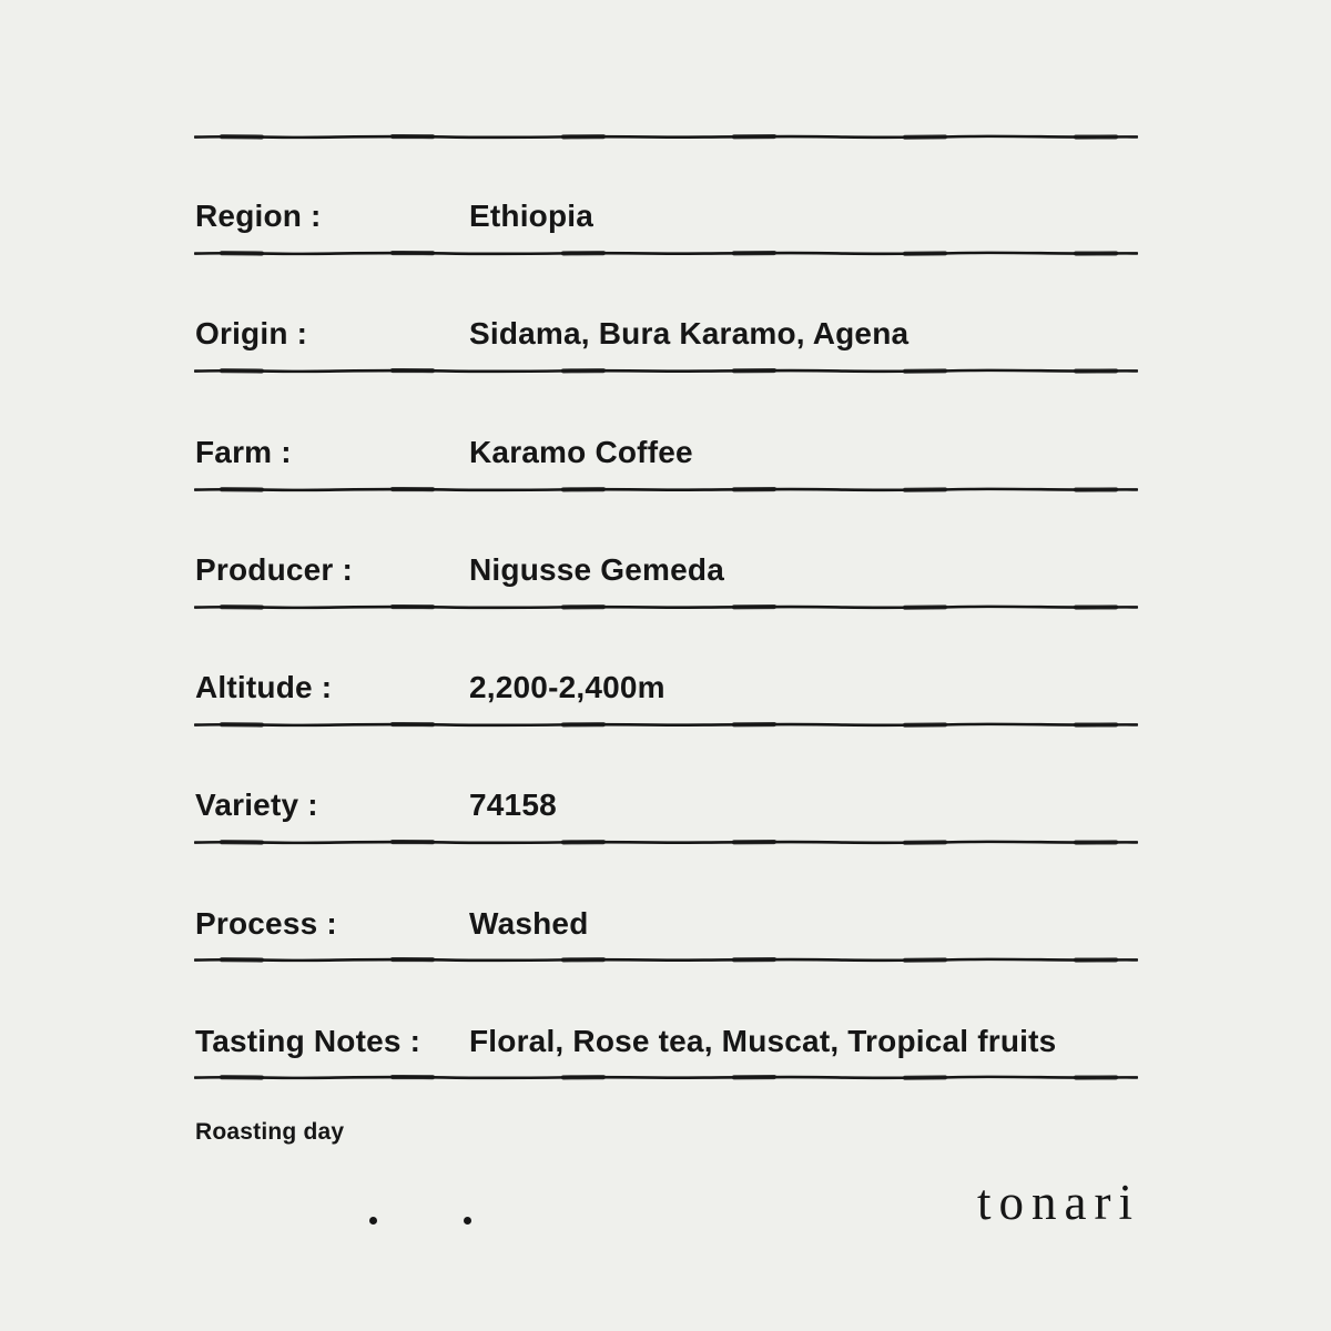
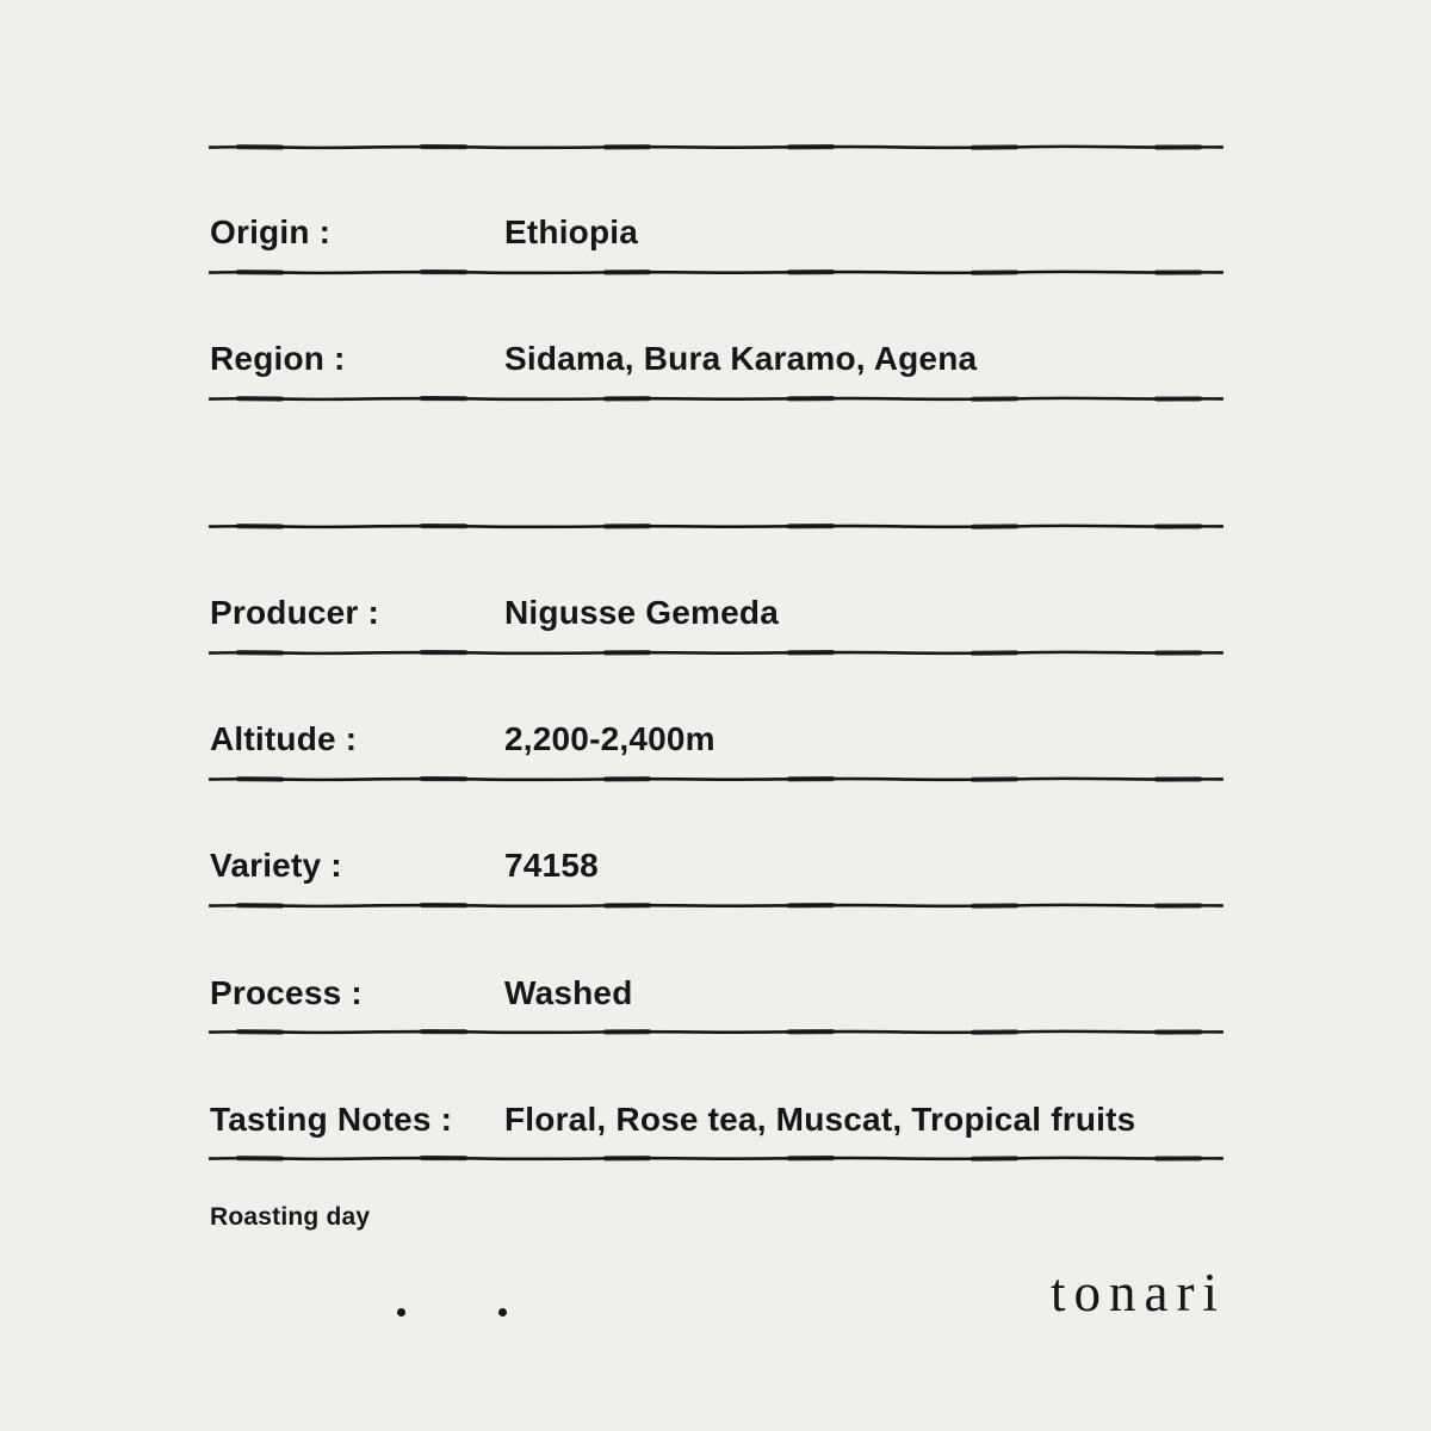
- Region :
+ Origin :
  Ethiopia
- Origin :
+ Region :
  Sidama, Bura Karamo, Agena
- Farm :
- Karamo Coffee
  Producer :
  Nigusse Gemeda
  Altitude :
  2,200-2,400m
  Variety :
  74158
  Process :
  Washed
  Tasting Notes :
  Floral, Rose tea, Muscat, Tropical fruits
  Roasting day
  tonari
